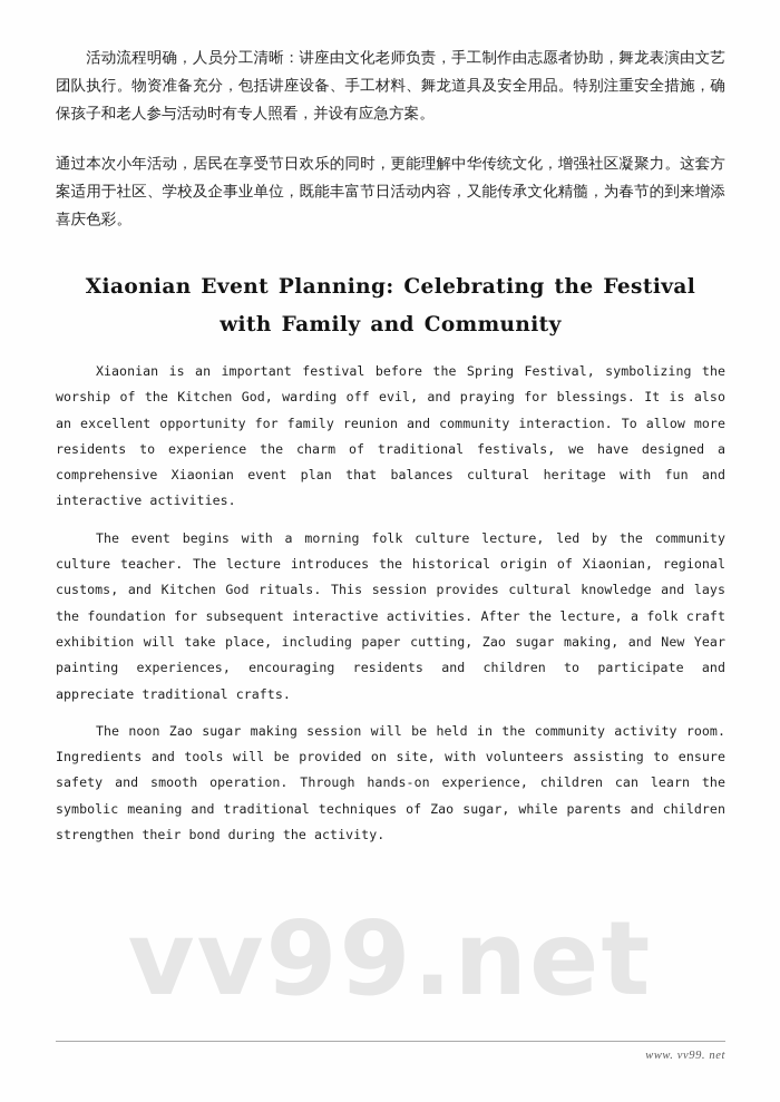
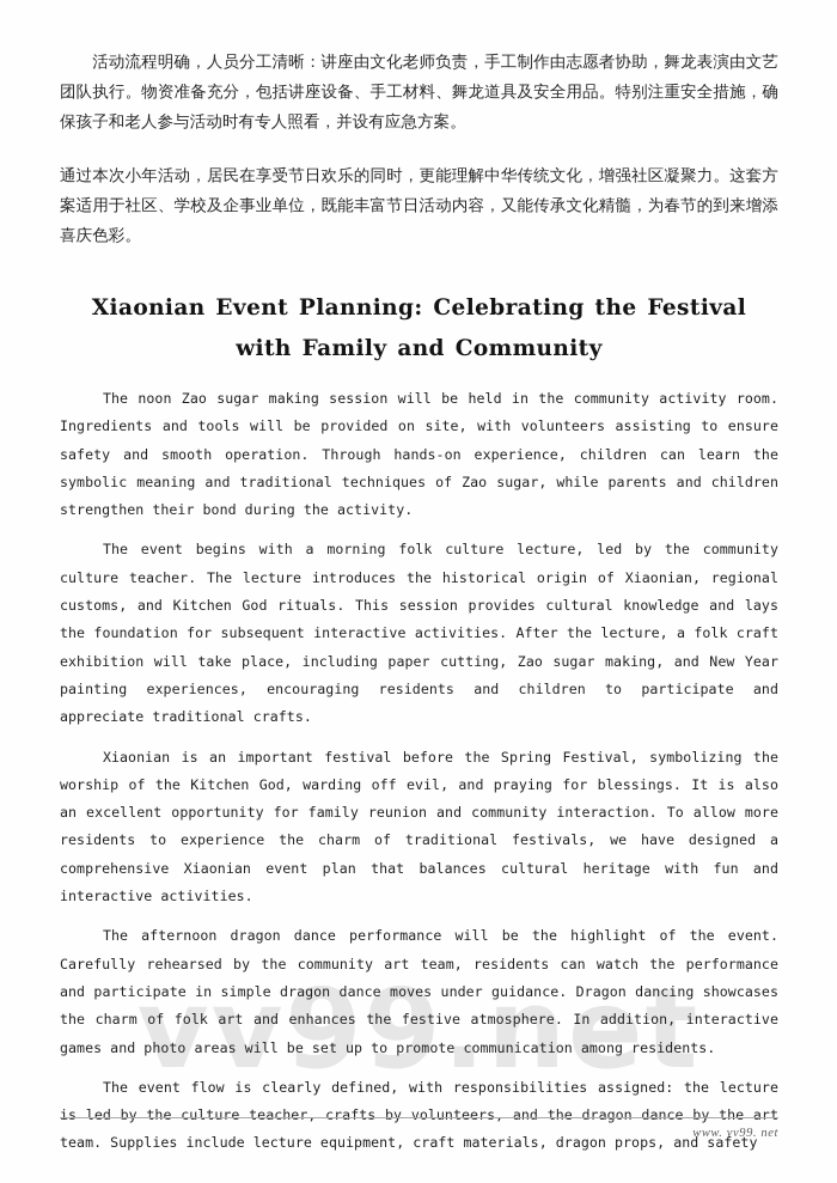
  vv99.net
  活动流程明确，人员分工清晰：讲座由文化老师负责，手工制作由志愿者协助，舞龙表演由文艺团队执行。物资准备充分，包括讲座设备、手工材料、舞龙道具及安全用品。特别注重安全措施，确保孩子和老人参与活动时有专人照看，并设有应急方案。
  通过本次小年活动，居民在享受节日欢乐的同时，更能理解中华传统文化，增强社区凝聚力。这套方案适用于社区、学校及企事业单位，既能丰富节日活动内容，又能传承文化精髓，为春节的到来增添喜庆色彩。
  Xiaonian Event Planning: Celebrating the Festival with Family and Community
- Xiaonian is an important festival before the Spring Festival, symbolizing the worship of the Kitchen God, warding off evil, and praying for blessings. It is also an excellent opportunity for family reunion and community interaction. To allow more residents to experience the charm of traditional festivals, we have designed a comprehensive Xiaonian event plan that balances cultural heritage with fun and interactive activities.
+ The noon Zao sugar making session will be held in the community activity room. Ingredients and tools will be provided on site, with volunteers assisting to ensure safety and smooth operation. Through hands-on experience, children can learn the symbolic meaning and traditional techniques of Zao sugar, while parents and children strengthen their bond during the activity.
  The event begins with a morning folk culture lecture, led by the community culture teacher. The lecture introduces the historical origin of Xiaonian, regional customs, and Kitchen God rituals. This session provides cultural knowledge and lays the foundation for subsequent interactive activities. After the lecture, a folk craft exhibition will take place, including paper cutting, Zao sugar making, and New Year painting experiences, encouraging residents and children to participate and appreciate traditional crafts.
- The noon Zao sugar making session will be held in the community activity room. Ingredients and tools will be provided on site, with volunteers assisting to ensure safety and smooth operation. Through hands-on experience, children can learn the symbolic meaning and traditional techniques of Zao sugar, while parents and children strengthen their bond during the activity.
+ Xiaonian is an important festival before the Spring Festival, symbolizing the worship of the Kitchen God, warding off evil, and praying for blessings. It is also an excellent opportunity for family reunion and community interaction. To allow more residents to experience the charm of traditional festivals, we have designed a comprehensive Xiaonian event plan that balances cultural heritage with fun and interactive activities.
+ The afternoon dragon dance performance will be the highlight of the event. Carefully rehearsed by the community art team, residents can watch the performance and participate in simple dragon dance moves under guidance. Dragon dancing showcases the charm of folk art and enhances the festive atmosphere. In addition, interactive games and photo areas will be set up to promote communication among residents.
+ The event flow is clearly defined, with responsibilities assigned: the lecture is led by the culture teacher, crafts by volunteers, and the dragon dance by the art team. Supplies include lecture equipment, craft materials, dragon props, and safety
  www. vv99. net
